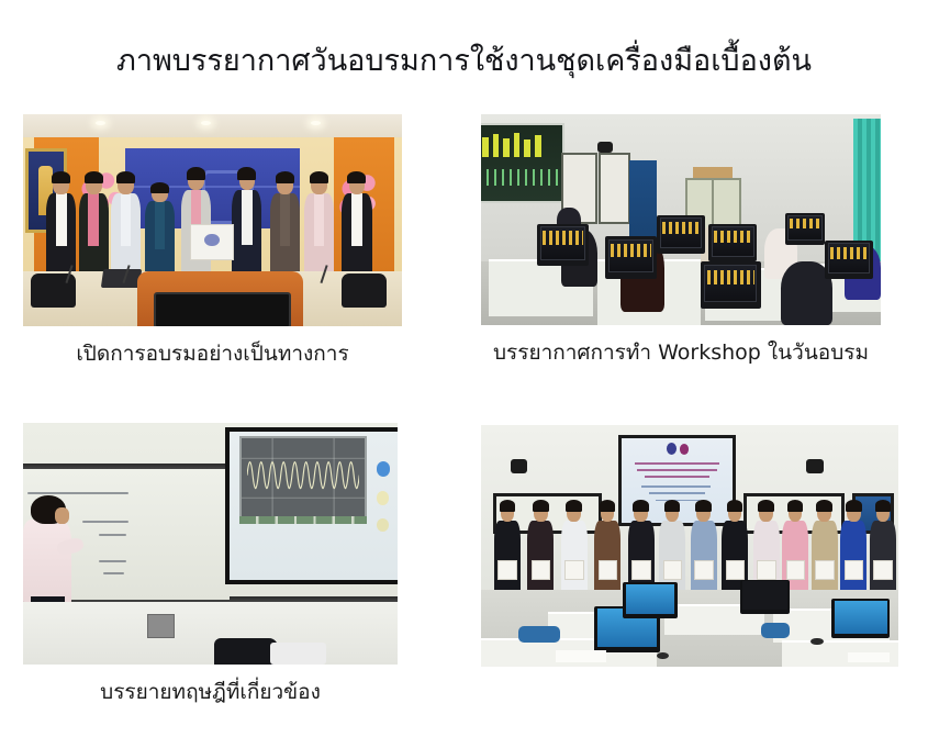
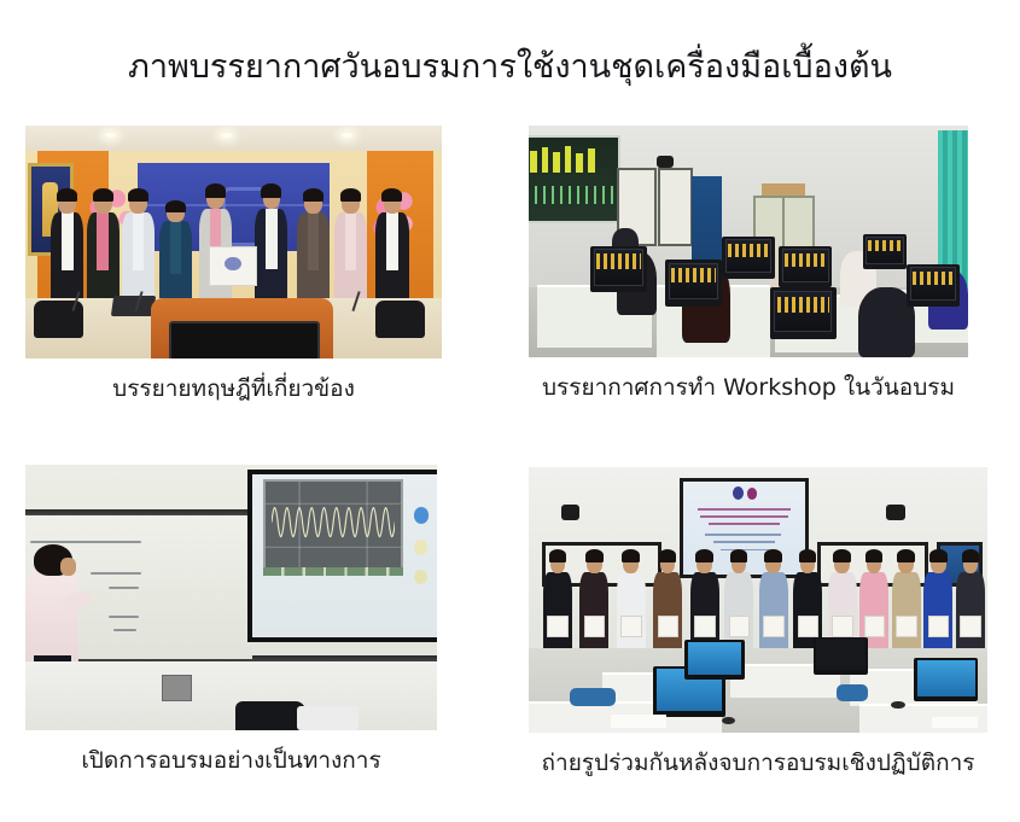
  ภาพบรรยากาศวันอบรมการใช้งานชุดเครื่องมือเบื้องต้น
- เปิดการอบรมอย่างเป็นทางการ
+ บรรยายทฤษฎีที่เกี่ยวข้อง
  บรรยากาศการทำ Workshop ในวันอบรม
- บรรยายทฤษฎีที่เกี่ยวข้อง
+ เปิดการอบรมอย่างเป็นทางการ
+ ถ่ายรูปร่วมกันหลังจบการอบรมเชิงปฏิบัติการ
